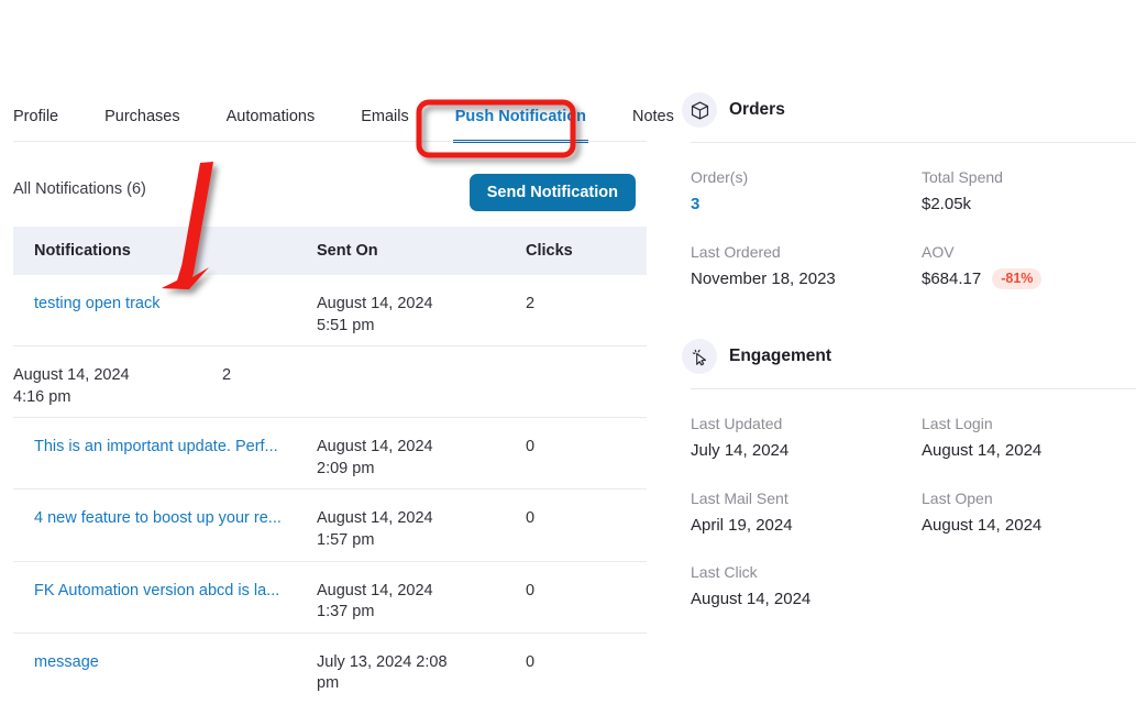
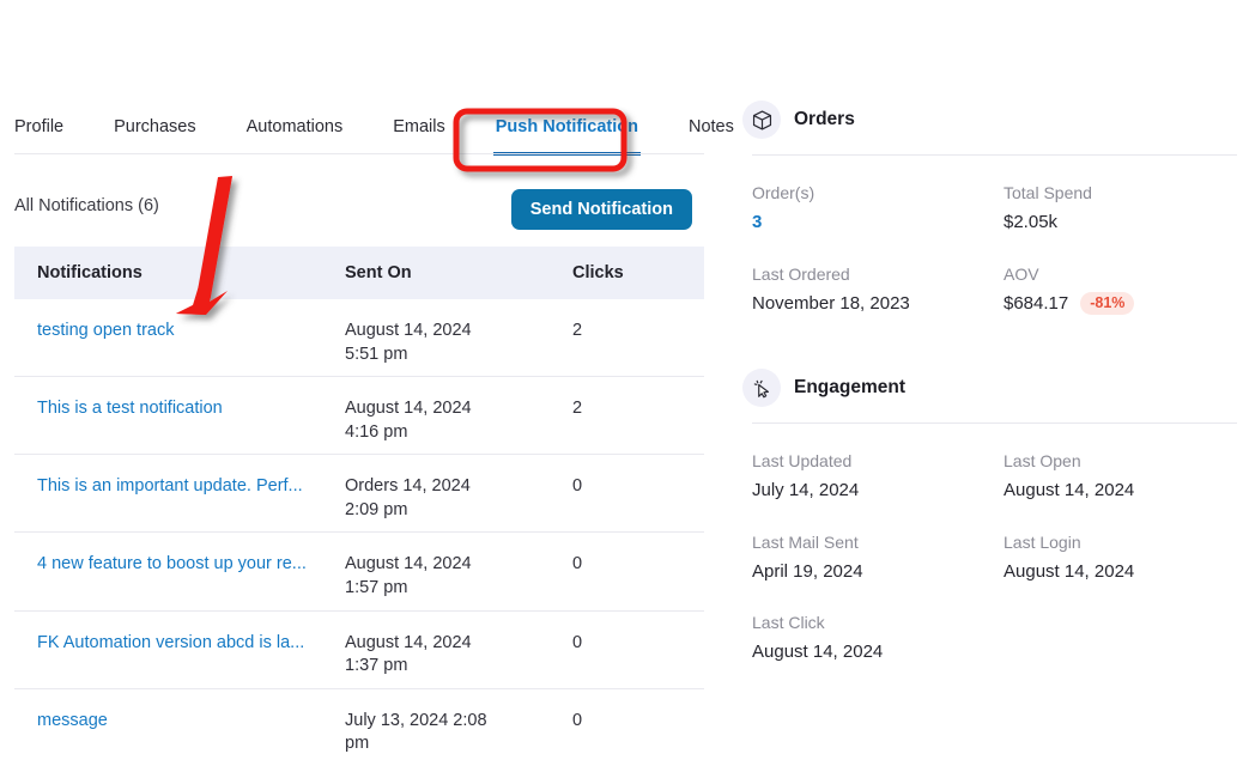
  Profile
  Purchases
  Automations
  Emails
  Push Notificatin
  Notes
  All Notifications (6)
  Send Notification
  Notifications
  Sent On
  Clicks
  testing open track
  August 14, 2024 5:51 pm
  2
+ This is a test notification
  August 14, 2024 4:16 pm
  2
  This is an important update. Perf...
- August 14, 2024 2:09 pm
+ Orders 14, 2024 2:09 pm
  0
  4 new feature to boost up your re...
  August 14, 2024 1:57 pm
  0
  FK Automation version abcd is la...
  August 14, 2024 1:37 pm
  0
  message
  July 13, 2024 2:08 pm
  0
  Orders
  Order(s)
  3
  Total Spend
  $2.05k
  Last Ordered
  November 18, 2023
  AOV
  $684.17
  -81%
  Engagement
  Last Updated
  July 14, 2024
- Last Login
+ Last Open
  August 14, 2024
  Last Mail Sent
  April 19, 2024
- Last Open
+ Last Login
  August 14, 2024
  Last Click
  August 14, 2024
